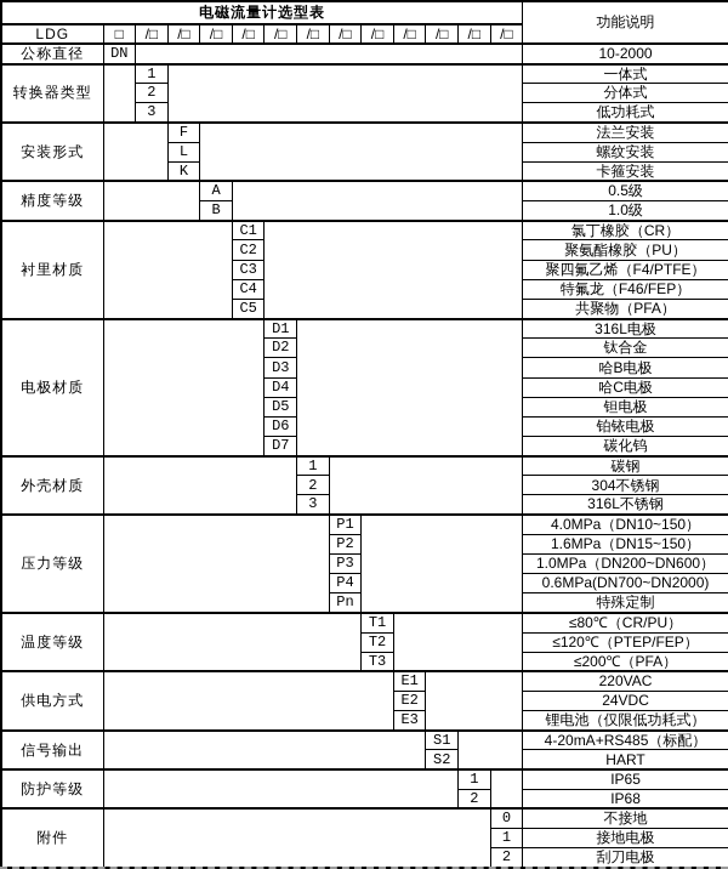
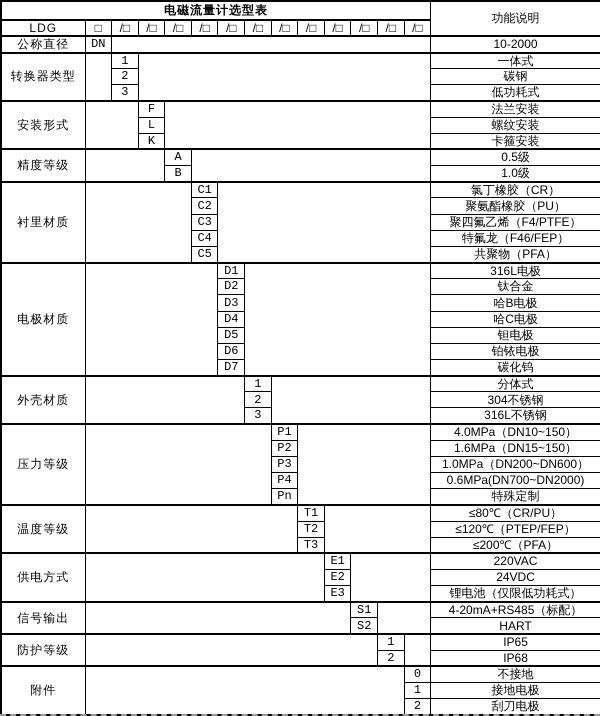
  电磁流量计选型表	功能说明
  LDG	□	/□	/□	/□	/□	/□	/□	/□	/□	/□	/□	/□	/□
  公称直径	DN		10-2000
  转换器类型		1		一体式
- 2	分体式
+ 2	碳钢
  3	低功耗式
  安装形式		F		法兰安装
  L	螺纹安装
  K	卡箍安装
  精度等级		A		0.5级
  B	1.0级
  衬里材质		C1		氯丁橡胶（CR）
  C2	聚氨酯橡胶（PU）
  C3	聚四氟乙烯（F4/PTFE）
  C4	特氟龙（F46/FEP）
  C5	共聚物（PFA）
  电极材质		D1		316L电极
  D2	钛合金
  D3	哈B电极
  D4	哈C电极
  D5	钽电极
  D6	铂铱电极
  D7	碳化钨
- 外壳材质		1		碳钢
+ 外壳材质		1		分体式
  2	304不锈钢
  3	316L不锈钢
  压力等级		P1		4.0MPa（DN10~150）
  P2	1.6MPa（DN15~150）
  P3	1.0MPa（DN200~DN600）
  P4	0.6MPa(DN700~DN2000)
  Pn	特殊定制
  温度等级		T1		≤80℃（CR/PU）
  T2	≤120℃（PTEP/FEP）
  T3	≤200℃（PFA）
  供电方式		E1		220VAC
  E2	24VDC
  E3	锂电池（仅限低功耗式）
  信号输出		S1		4-20mA+RS485（标配）
  S2	HART
  防护等级		1		IP65
  2	IP68
  附件		0	不接地
  1	接地电极
  2	刮刀电极
